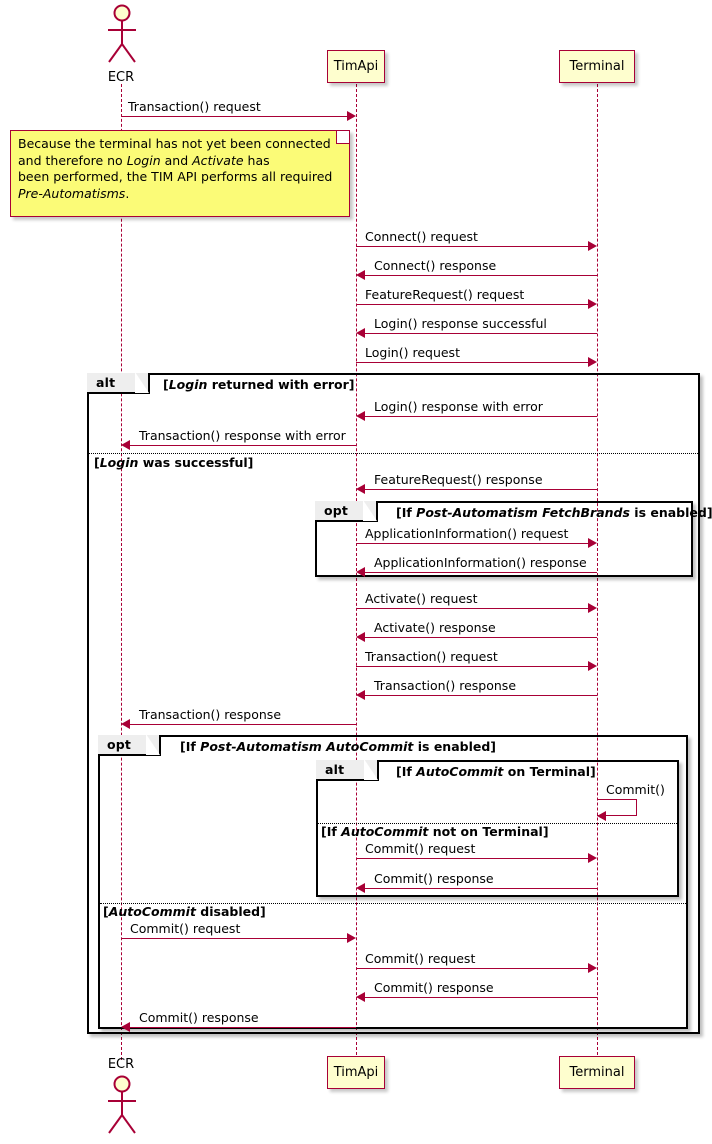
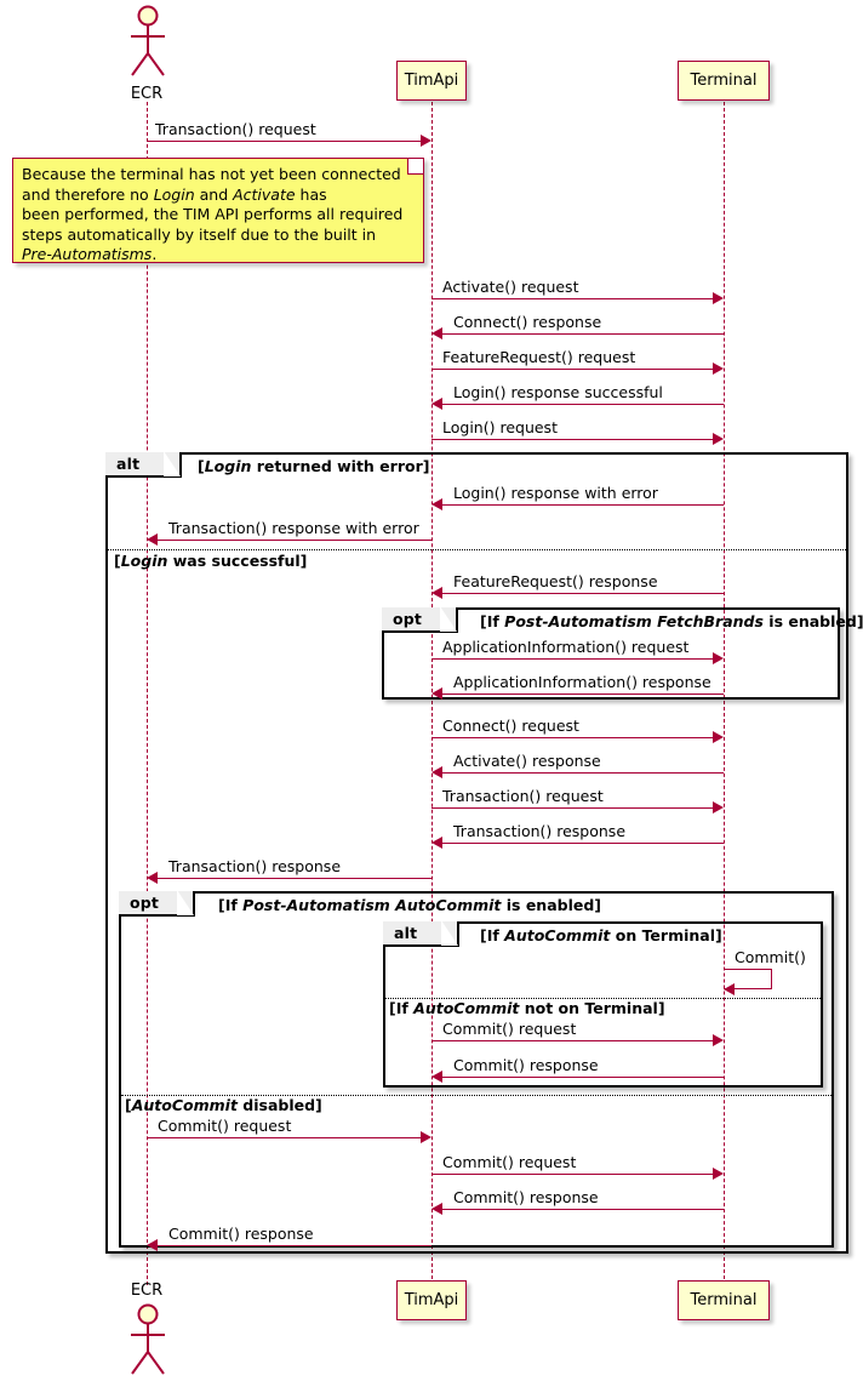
  ECR
  TimApi
  Terminal
  ECR
  TimApi
  Terminal
  alt
  [Login returned with error]
  [Login was successful]
  opt
  [If Post-Automatism FetchBrands is enabled]
  opt
  [If Post-Automatism AutoCommit is enabled]
  [AutoCommit disabled]
  alt
  [If AutoCommit on Terminal]
  [If AutoCommit not on Terminal]
  Transaction() request
  Because the terminal has not yet been connected
  and therefore no Login and Activate has
  been performed, the TIM API performs all required
+ steps automatically by itself due to the built in
  Pre-Automatisms.
- Connect() request
+ Activate() request
  Connect() response
  FeatureRequest() request
  Login() response successful
  Login() request
  Login() response with error
  Transaction() response with error
  FeatureRequest() response
  ApplicationInformation() request
  ApplicationInformation() response
- Activate() request
+ Connect() request
  Activate() response
  Transaction() request
  Transaction() response
  Transaction() response
  Commit()
  Commit() request
  Commit() response
  Commit() request
  Commit() request
  Commit() response
  Commit() response
